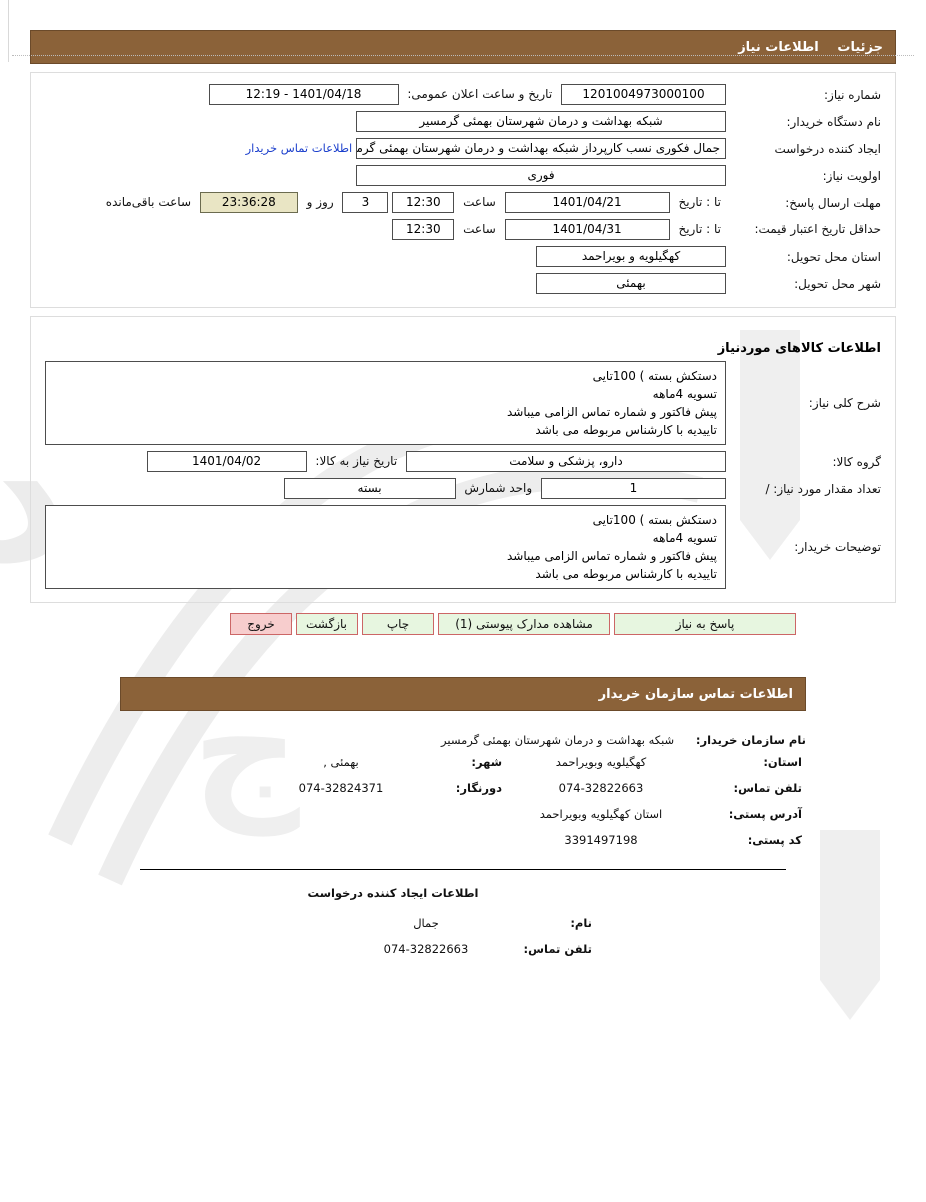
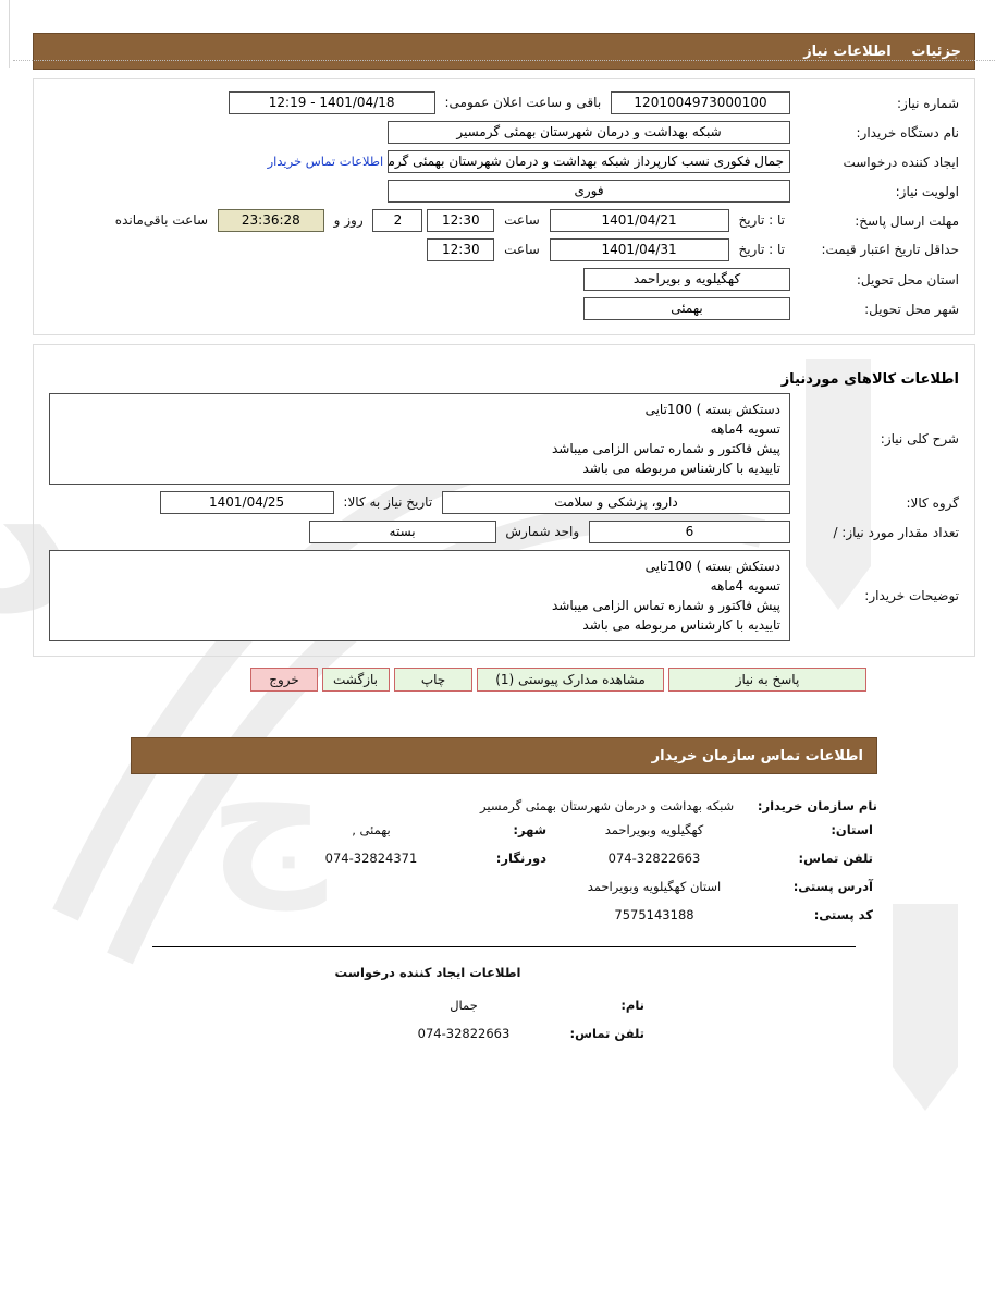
  د
  ج
  جزئیات اطلاعات نیاز
- شماره نیاز:	1201004973000100 تاریخ و ساعت اعلان عمومی: 1401/04/18 - 12:19
+ شماره نیاز:	1201004973000100 باقی و ساعت اعلان عمومی: 1401/04/18 - 12:19
  نام دستگاه خریدار:	شبکه بهداشت و درمان شهرستان بهمئی گرمسیر
  ایجاد کننده درخواست	جمال فکوری نسب کارپرداز شبکه بهداشت و درمان شهرستان بهمئی گرم اطلاعات تماس خریدار
  اولویت نیاز:	فوری
- مهلت ارسال پاسخ:	تا : تاریخ 1401/04/21 ساعت 12:30 3 روز و 23:36:28 ساعت باقی‌مانده
+ مهلت ارسال پاسخ:	تا : تاریخ 1401/04/21 ساعت 12:30 2 روز و 23:36:28 ساعت باقی‌مانده
  حداقل تاریخ اعتبار قیمت:	تا : تاریخ 1401/04/31 ساعت 12:30
  استان محل تحویل:	کهگیلویه و بویراحمد
  شهر محل تحویل:	بهمئی
  اطلاعات کالاهای موردنیاز
  شرح کلی نیاز:	دستکش بسته ) 100تایی تسویه 4ماهه پیش فاکتور و شماره تماس الزامی میباشد تاییدیه با کارشناس مربوطه می باشد
- گروه کالا:	دارو، پزشکی و سلامت تاریخ نیاز به کالا: 1401/04/02
+ گروه کالا:	دارو، پزشکی و سلامت تاریخ نیاز به کالا: 1401/04/25
- تعداد مقدار مورد نیاز: /	1 واحد شمارش بسته
+ تعداد مقدار مورد نیاز: /	6 واحد شمارش بسته
  توضیحات خریدار:	دستکش بسته ) 100تایی تسویه 4ماهه پیش فاکتور و شماره تماس الزامی میباشد تاییدیه با کارشناس مربوطه می باشد
  پاسخ به نیاز
  مشاهده مدارک پیوستی (1)
  چاپ
  بازگشت
  خروج
  اطلاعات تماس سازمان خریدار
  نام سازمان خریدار: شبکه بهداشت و درمان شهرستان بهمئی گرمسیر
  استان:	کهگیلویه وبویراحمد	شهر:	بهمئی ,
  تلفن تماس:	074-32822663	دورنگار:	074-32824371
  آدرس پستی:	استان کهگیلویه وبویراحمد
- کد پستی:	3391497198
+ کد پستی:	7575143188
  اطلاعات ایجاد کننده درخواست
  نام:	جمال
  تلفن تماس:	074-32822663
